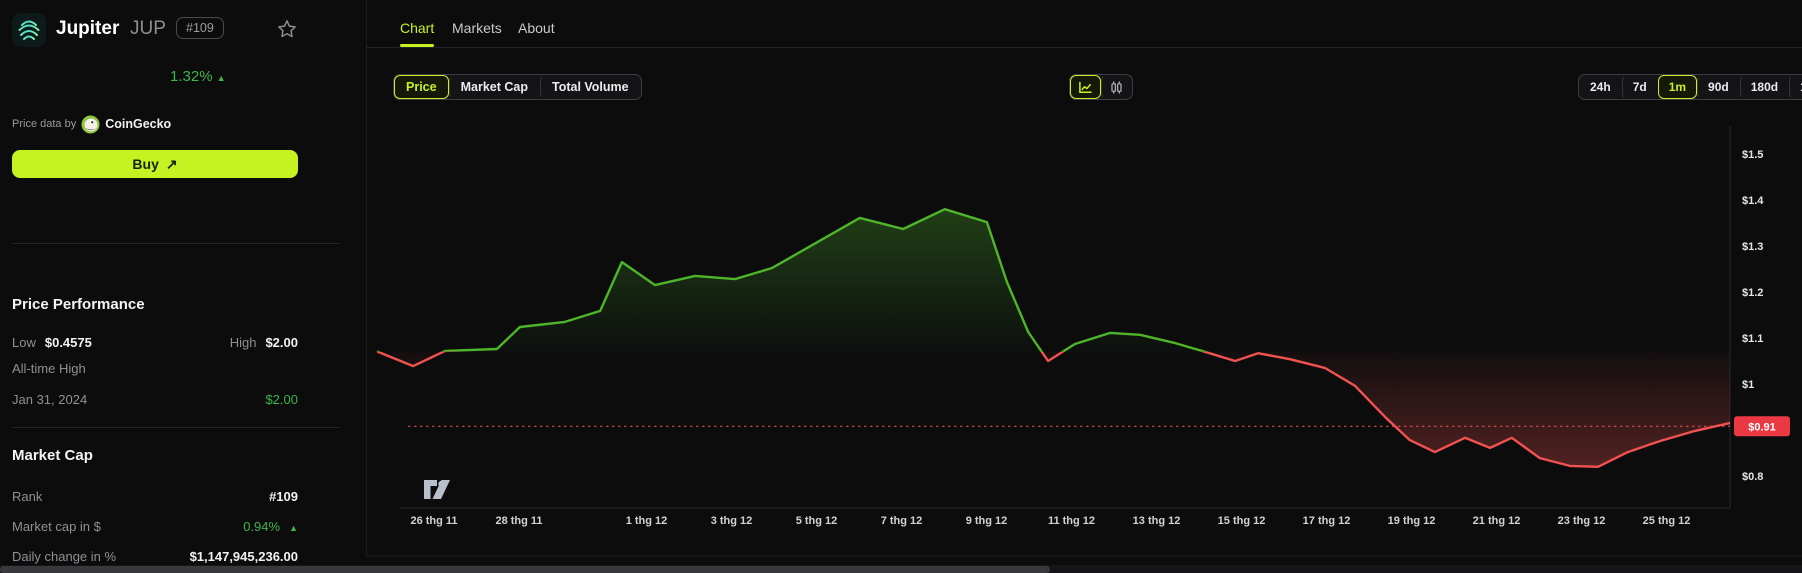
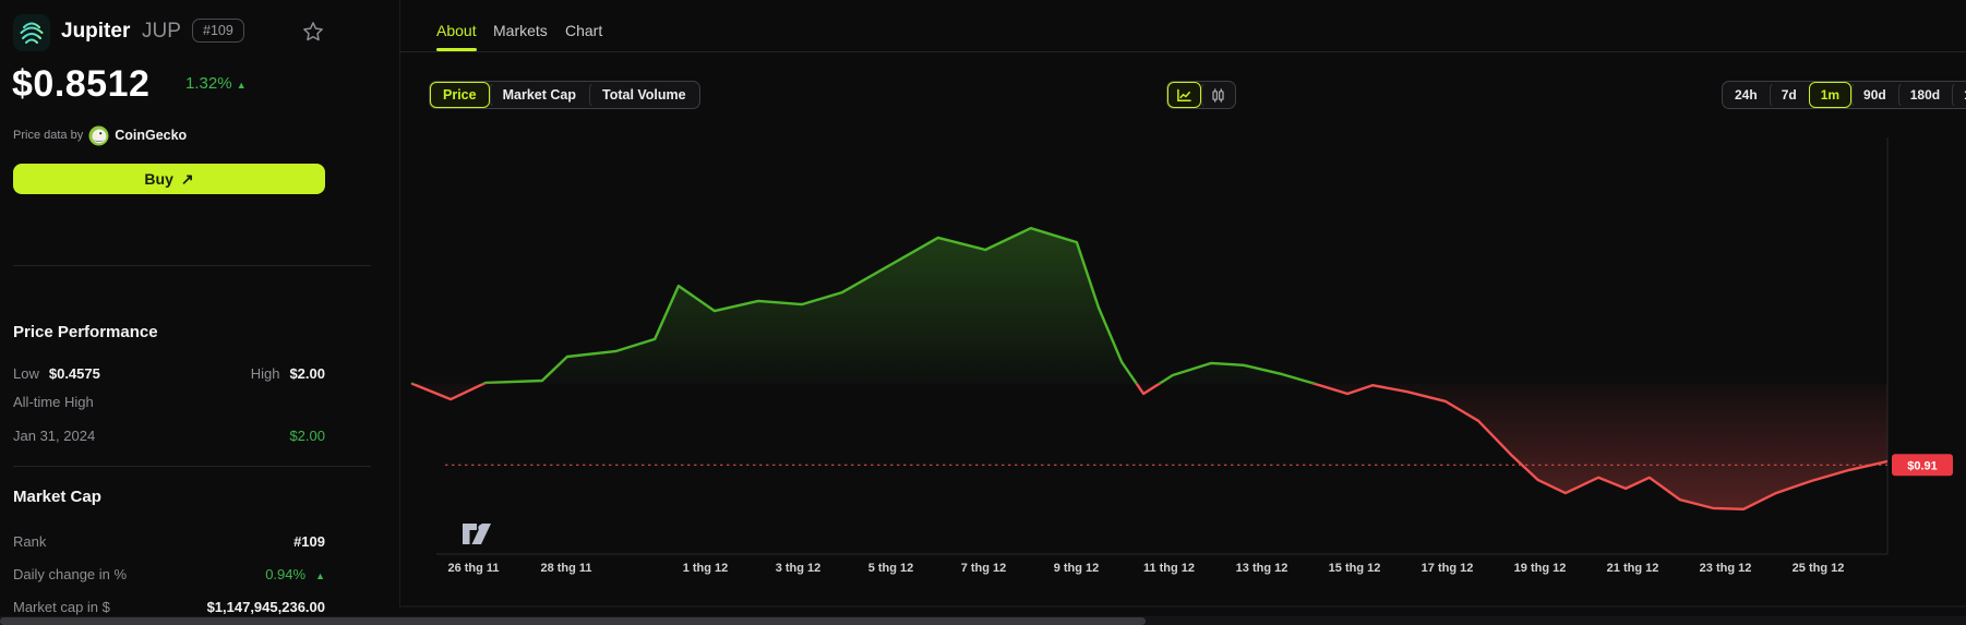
  Jupiter
  JUP
  #109
+ $0.8512
  1.32% ▲
  Price data by
  CoinGecko
  Buy
  ↗
  Price Performance
  Low
  $0.4575
  High
  $2.00
  All-time High
  Jan 31, 2024
  $2.00
  Market Cap
  Rank
  #109
- Market cap in $
+ Daily change in %
  0.94%
  ▲
- Daily change in %
+ Market cap in $
  $1,147,945,236.00
- Chart
+ About
  Markets
- About
+ Chart
  Price
  Market Cap
  Total Volume
  24h
  7d
  1m
  90d
  180d
  $0.91
- $1.5
- $1.4
- $1.3
- $1.2
- $1.1
- $1
- $0.8
  26 thg 11
  28 thg 11
  1 thg 12
  3 thg 12
  5 thg 12
  7 thg 12
  9 thg 12
  11 thg 12
  13 thg 12
  15 thg 12
  17 thg 12
  19 thg 12
  21 thg 12
  23 thg 12
  25 thg 12
